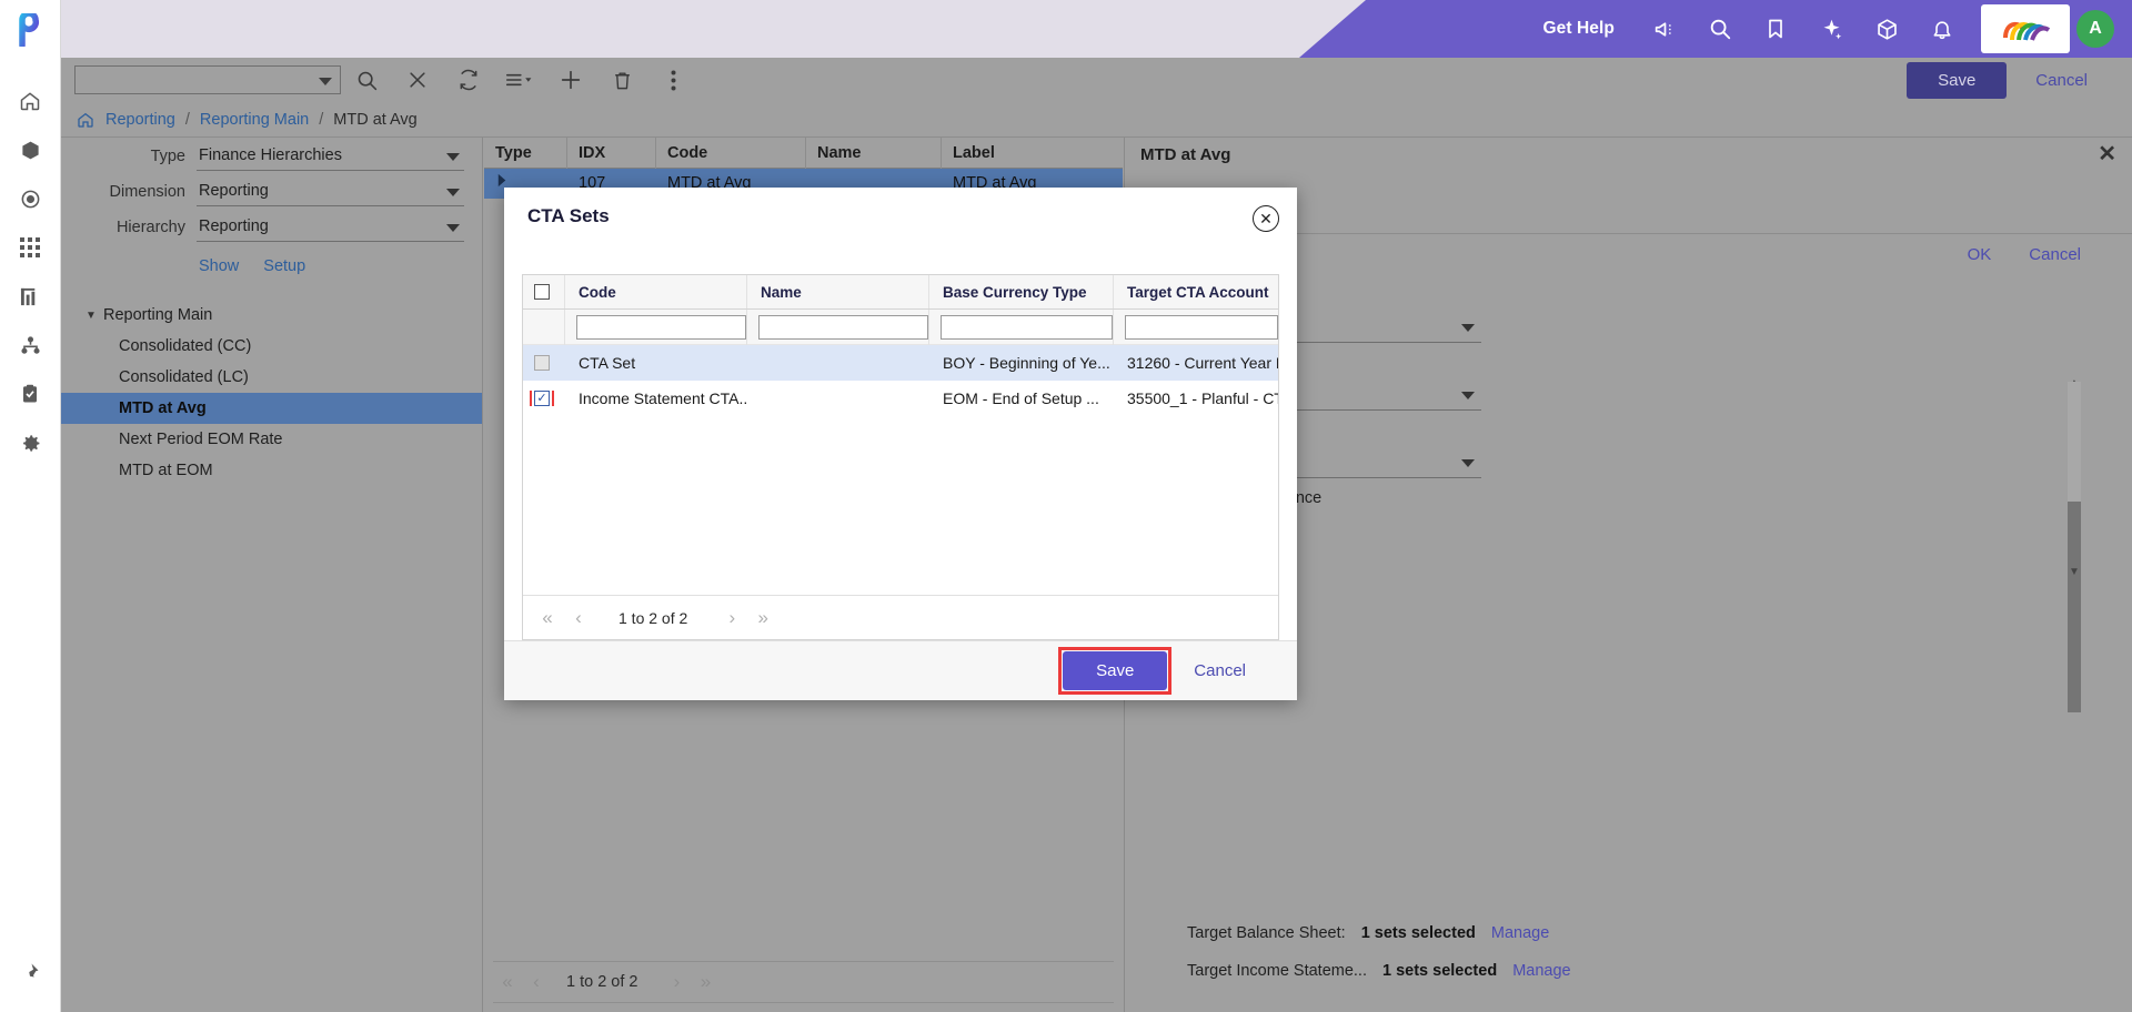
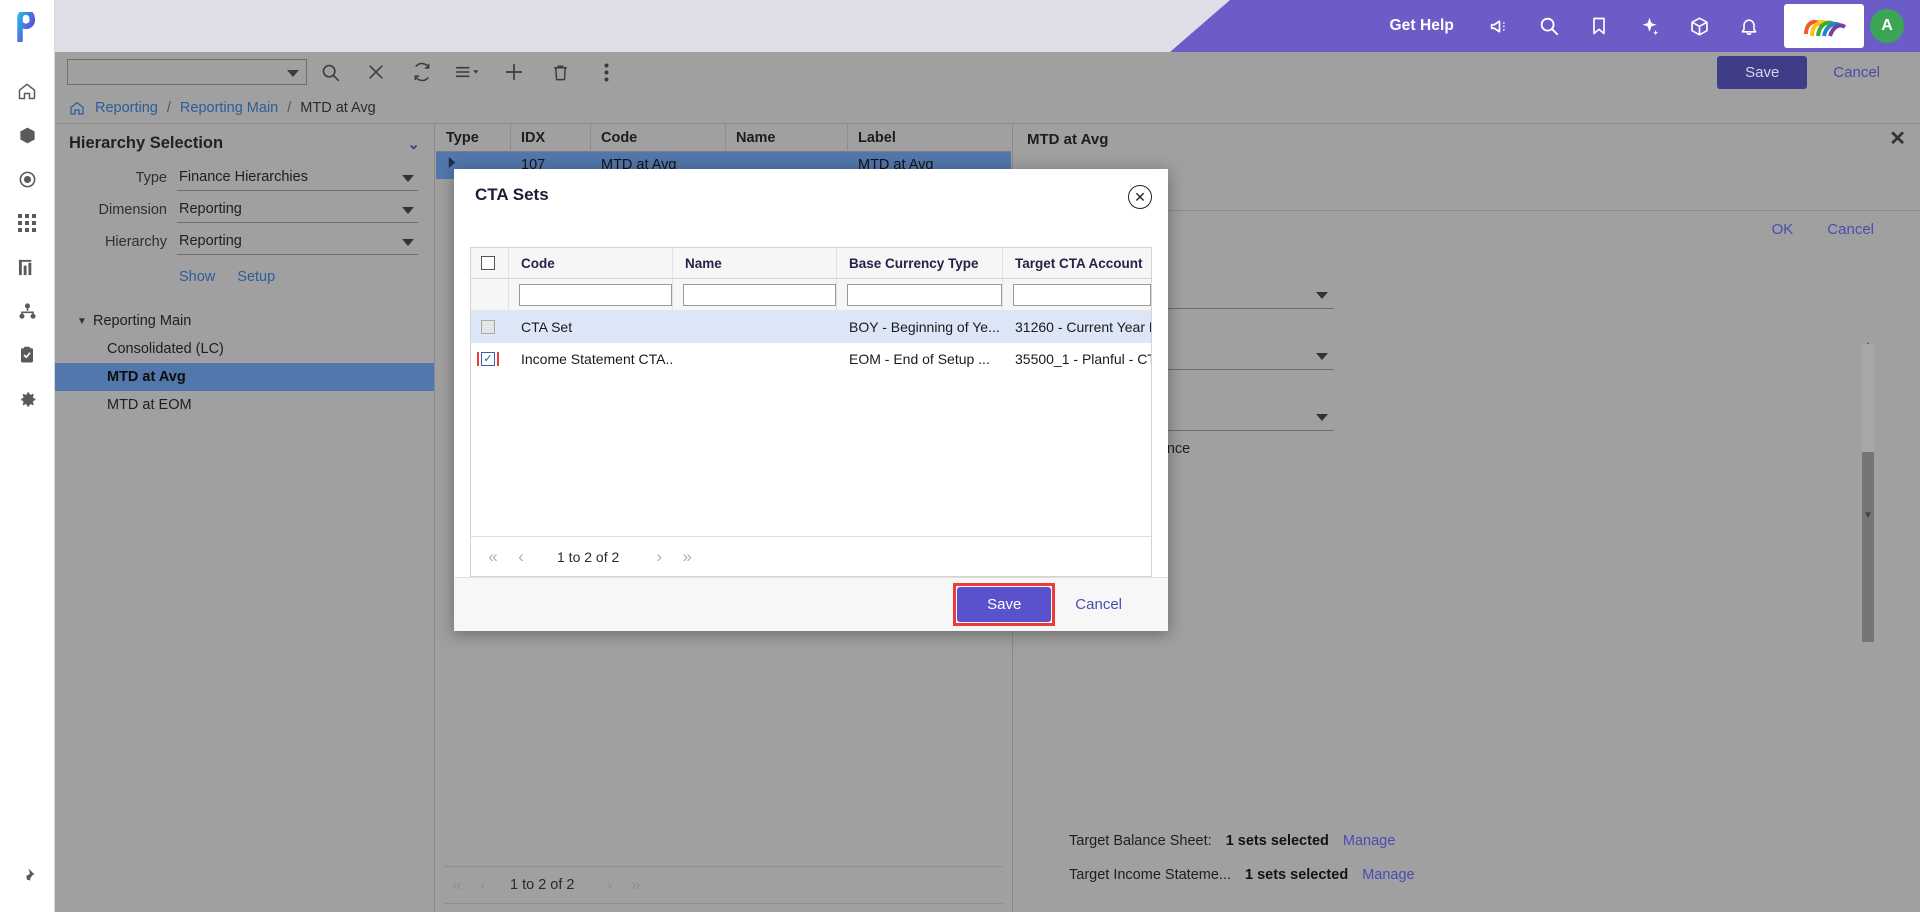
  Get Help
  A
  Save
  Cancel
  Reporting
  /
  Reporting Main
  /
  MTD at Avg
+ Hierarchy Selection
+ ⌄
  Type
  Finance Hierarchies
  Dimension
  Reporting
  Hierarchy
  Reporting
  Show
  Setup
  ▼
  Reporting Main
- Consolidated (CC)
  Consolidated (LC)
  MTD at Avg
- Next Period EOM Rate
  MTD at EOM
  Type
  IDX
  Code
  Name
  Label
  107
  MTD at Avg
  MTD at Avg
  1 to 2 of 2
  MTD at Avg
  ✕
  OK
  Cancel
  ▼
  Target Balance Sheet:
  1 sets selected
  Manage
  Target Income Stateme...
  1 sets selected
  Manage
  CTA Sets
  ✕
  Code
  Name
  Base Currency Type
  Target CTA Account
  CTA Set
  BOY - Beginning of Ye...
  31260 - Current Year
  ✓
  Income Statement CTA..
  EOM - End of Setup ...
  35500_1 - Planful - CT
  «
  ‹
  1 to 2 of 2
  ›
  »
  Save
  Cancel
